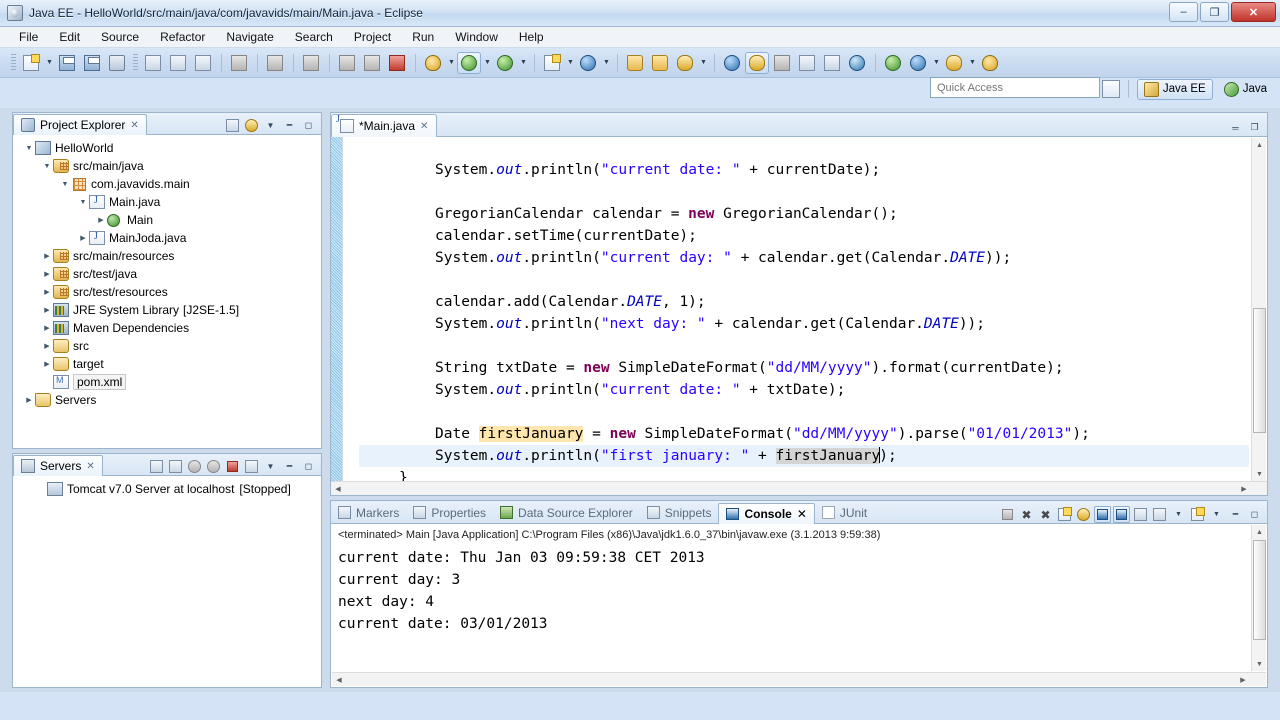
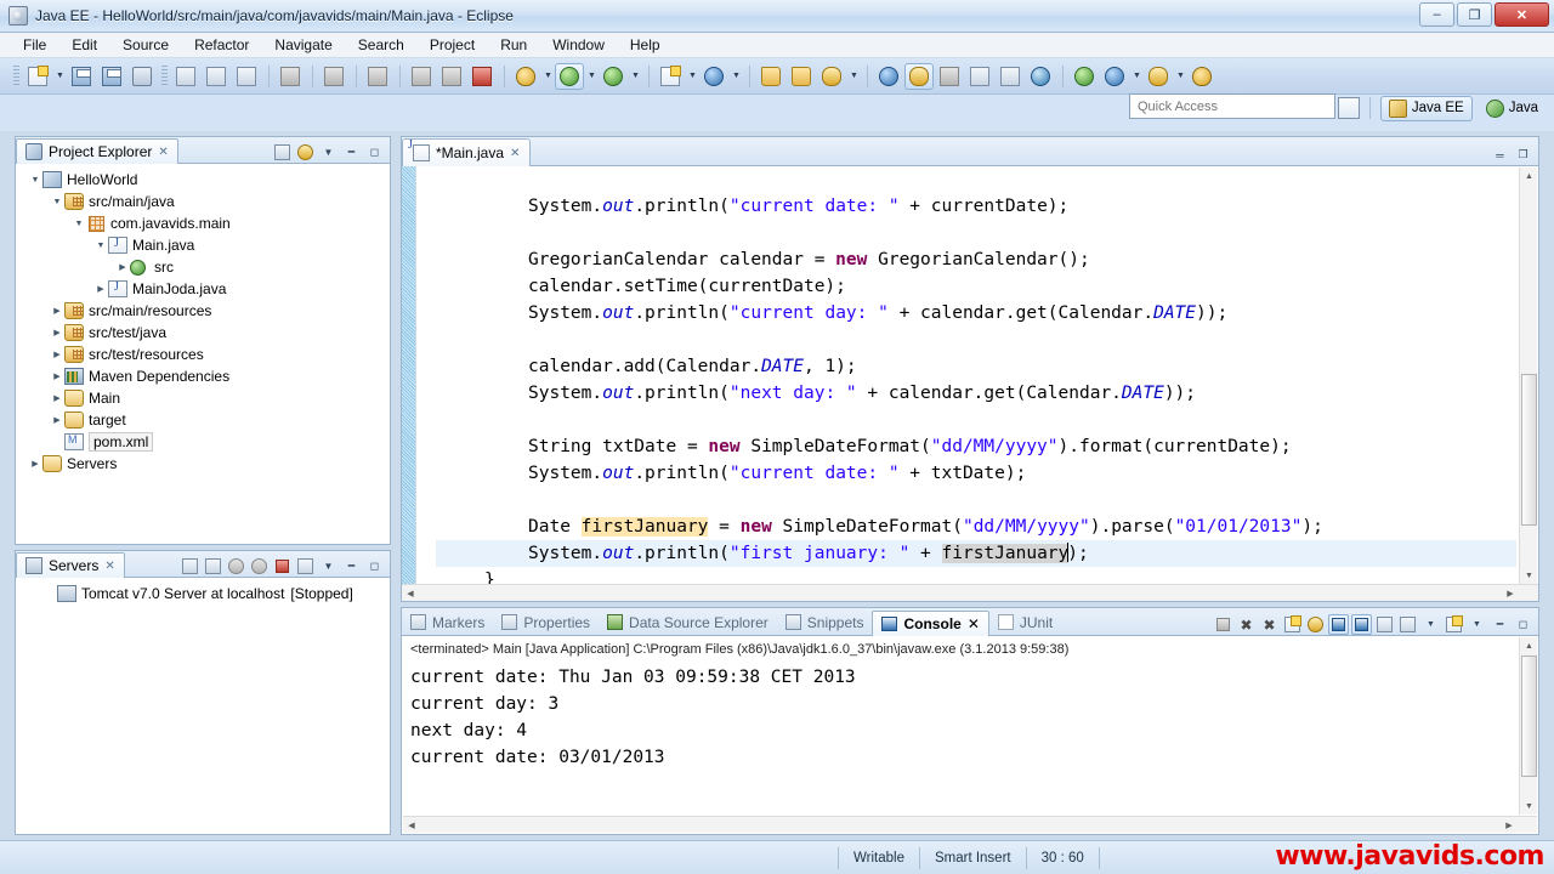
  Java EE - HelloWorld/src/main/java/com/javavids/main/Main.java - Eclipse
  –
  ❐
  ✕
  File
  Edit
  Source
  Refactor
  Navigate
  Search
  Project
  Run
  Window
  Help
  Quick Access
  Java EE
  Java
  Project Explorer
  ✕
  ▼
  ━
  ◻
  HelloWorld
  src/main/java
  com.javavids.main
  Main.java
- Main
+ src
  MainJoda.java
  src/main/resources
  src/test/java
  src/test/resources
- JRE System Library
- [J2SE-1.5]
  Maven Dependencies
- src
+ Main
  target
  pom.xml
  Servers
  Servers
  ✕
  ▼
  ━
  ◻
  Tomcat v7.0 Server at localhost
  [Stopped]
  *Main.java
  ✕
  ═
  ❐
  System.out.println("current date: " + currentDate);
  GregorianCalendar calendar = new GregorianCalendar();
  calendar.setTime(currentDate);
  System.out.println("current day: " + calendar.get(Calendar.DATE));
  calendar.add(Calendar.DATE, 1);
  System.out.println("next day: " + calendar.get(Calendar.DATE));
  String txtDate = new SimpleDateFormat("dd/MM/yyyy").format(currentDate);
  System.out.println("current date: " + txtDate);
  Date firstJanuary = new SimpleDateFormat("dd/MM/yyyy").parse("01/01/2013");
  System.out.println("first january: " + firstJanuary);
  }
  Markers
  Properties
  Data Source Explorer
  Snippets
  Console
  ✕
  JUnit
  ✖
  ✖
  ━
  ◻
  <terminated> Main [Java Application] C:\Program Files (x86)\Java\jdk1.6.0_37\bin\javaw.exe (3.1.2013 9:59:38)
  current date: Thu Jan 03 09:59:38 CET 2013
  current day: 3
  next day: 4
  current date: 03/01/2013
+ Writable
+ Smart Insert
+ 30 : 60
+ www.javavids.com
